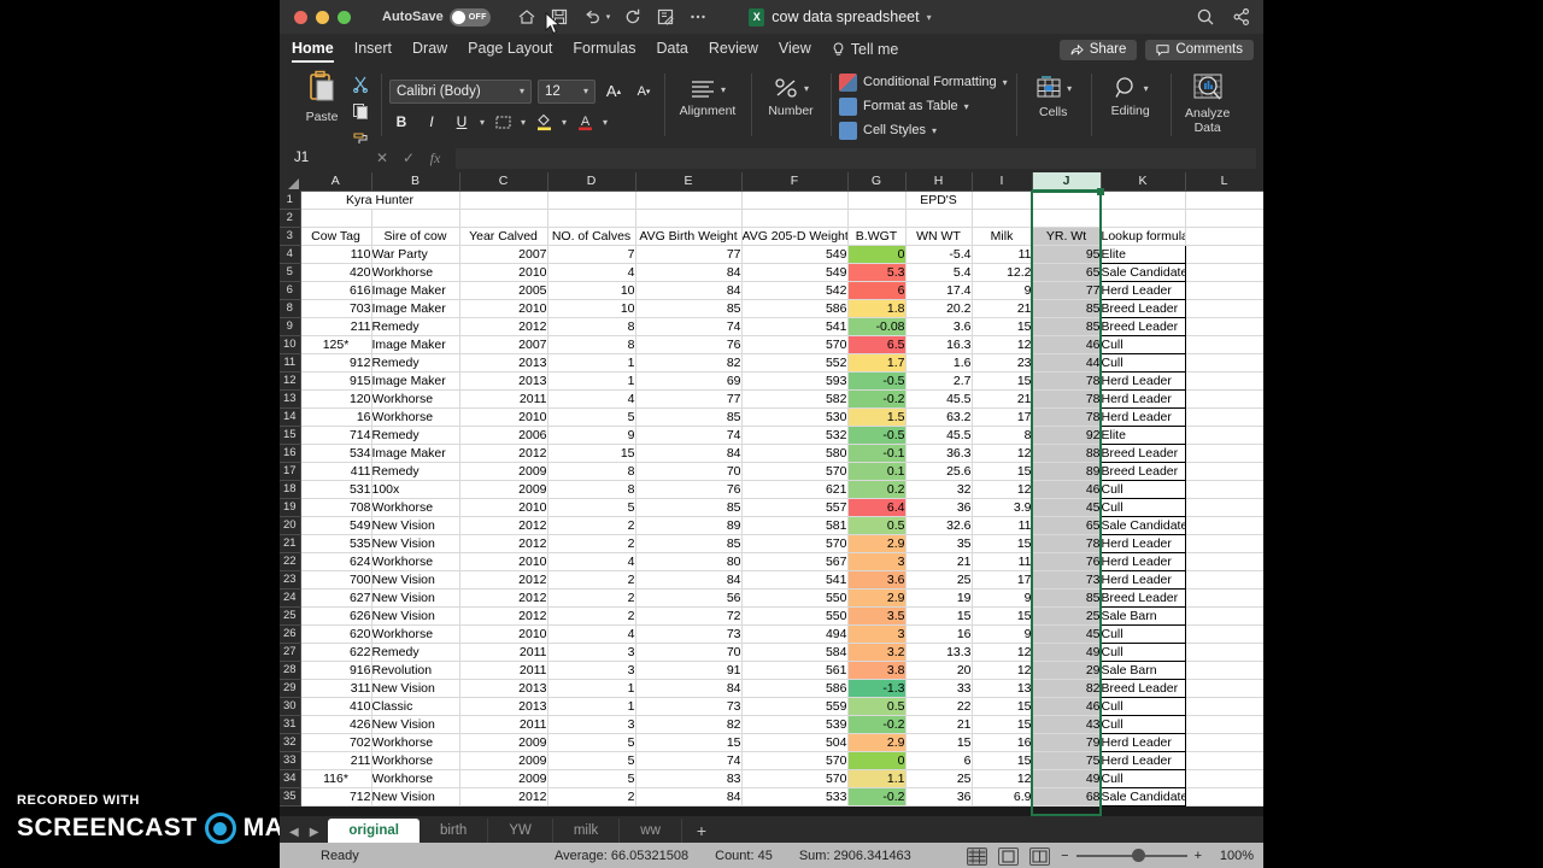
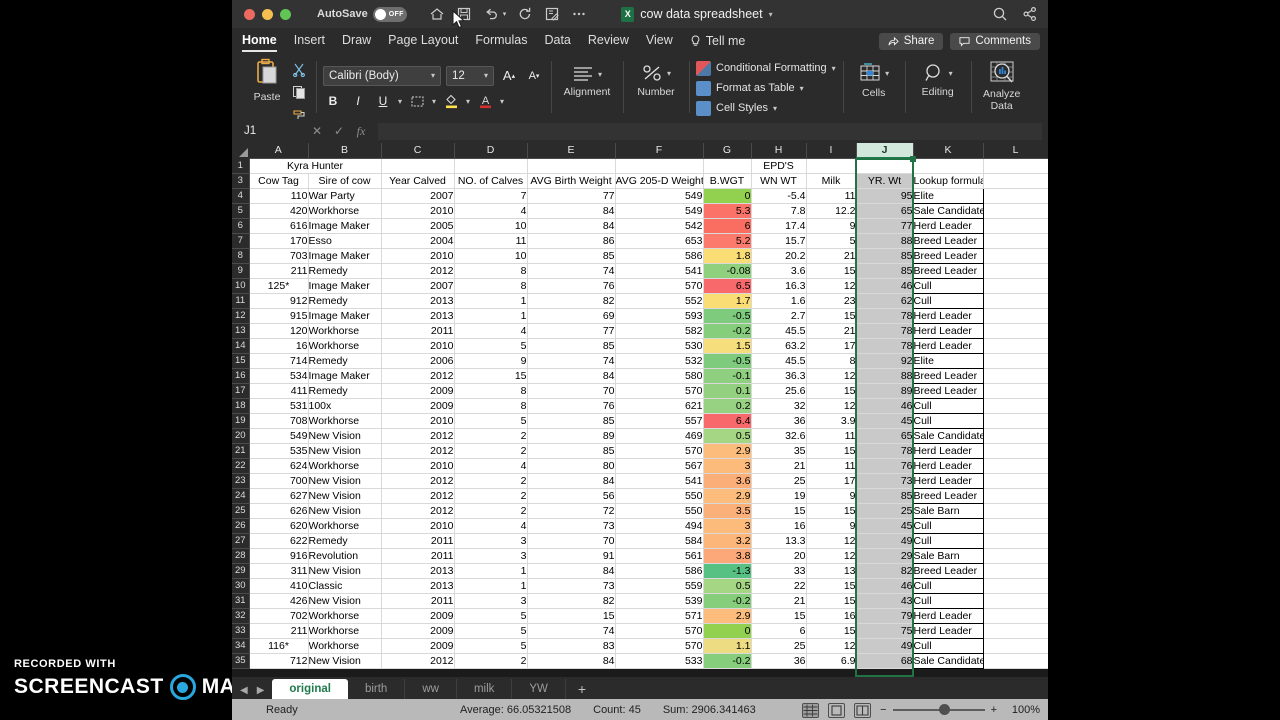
  RECORDED WITH
  SCREENCAST
  AutoSave
  cow data spreadsheet
  ▾
  Home
  Insert
  Draw
  Page Layout
  Formulas
  Data
  Review
  View
  Tell me
  Share
  Comments
  Paste
  Calibri (Body)
  ▾
  12
  ▾
  A
  A
  B
  I
  U
  ▾
  ▾
  ▾
  A
  ▾
  ▾
  Alignment
  ▾
  Number
  Conditional Formatting
  ▾
  Format as Table
  ▾
  Cell Styles
  ▾
  ▾
  Cells
  ▾
  Editing
  Analyze Data
  J1
  ✕
  ✓
  fx
  	A	B	C	D	E	F	G	H	I	J	K	L
  1	Kyra Hunter						EPD'S
- 2
  3	Cow Tag	Sire of cow	Year Calved	NO. of Calves	AVG Birth Weight	AVG 205-D Weight	B.WGT	WN WT	Milk	YR. Wt	Lookup formul
  4	110	War Party	2007	7	77	549	0	-5.4	11	95	Elite
- 5	420	Workhorse	2010	4	84	549	5.3	5.4	12.2	65	Sale Candidate
+ 5	420	Workhorse	2010	4	84	549	5.3	7.8	12.2	65	Sale Candidate
  6	616	Image Maker	2005	10	84	542	6	17.4	9	77	Herd Leader
+ 7	170	Esso	2004	11	86	653	5.2	15.7	5	88	Breed Leader
  8	703	Image Maker	2010	10	85	586	1.8	20.2	21	85	Breed Leader
  9	211	Remedy	2012	8	74	541	-0.08	3.6	15	85	Breed Leader
  10	125*	Image Maker	2007	8	76	570	6.5	16.3	12	46	Cull
- 11	912	Remedy	2013	1	82	552	1.7	1.6	23	44	Cull
+ 11	912	Remedy	2013	1	82	552	1.7	1.6	23	62	Cull
  12	915	Image Maker	2013	1	69	593	-0.5	2.7	15	78	Herd Leader
  13	120	Workhorse	2011	4	77	582	-0.2	45.5	21	78	Herd Leader
  14	16	Workhorse	2010	5	85	530	1.5	63.2	17	78	Herd Leader
  15	714	Remedy	2006	9	74	532	-0.5	45.5	8	92	Elite
  16	534	Image Maker	2012	15	84	580	-0.1	36.3	12	88	Breed Leader
  17	411	Remedy	2009	8	70	570	0.1	25.6	15	89	Breed Leader
  18	531	100x	2009	8	76	621	0.2	32	12	46	Cull
  19	708	Workhorse	2010	5	85	557	6.4	36	3.9	45	Cull
- 20	549	New Vision	2012	2	89	581	0.5	32.6	11	65	Sale Candidate
+ 20	549	New Vision	2012	2	89	469	0.5	32.6	11	65	Sale Candidate
  21	535	New Vision	2012	2	85	570	2.9	35	15	78	Herd Leader
  22	624	Workhorse	2010	4	80	567	3	21	11	76	Herd Leader
  23	700	New Vision	2012	2	84	541	3.6	25	17	73	Herd Leader
  24	627	New Vision	2012	2	56	550	2.9	19	9	85	Breed Leader
  25	626	New Vision	2012	2	72	550	3.5	15	15	25	Sale Barn
  26	620	Workhorse	2010	4	73	494	3	16	9	45	Cull
  27	622	Remedy	2011	3	70	584	3.2	13.3	12	49	Cull
  28	916	Revolution	2011	3	91	561	3.8	20	12	29	Sale Barn
  29	311	New Vision	2013	1	84	586	-1.3	33	13	82	Breed Leader
  30	410	Classic	2013	1	73	559	0.5	22	15	46	Cull
  31	426	New Vision	2011	3	82	539	-0.2	21	15	43	Cull
- 32	702	Workhorse	2009	5	15	504	2.9	15	16	79	Herd Leader
+ 32	702	Workhorse	2009	5	15	571	2.9	15	16	79	Herd Leader
  33	211	Workhorse	2009	5	74	570	0	6	15	75	Herd Leader
  34	116*	Workhorse	2009	5	83	570	1.1	25	12	49	Cull
  35	712	New Vision	2012	2	84	533	-0.2	36	6.9	68	Sale Candidate
  ◀
  ▶
  original
  birth
- YW
+ ww
  milk
- ww
+ YW
  +
  Ready
  Average: 66.05321508
  Count: 45
  Sum: 2906.341463
  −
  +
  100%
